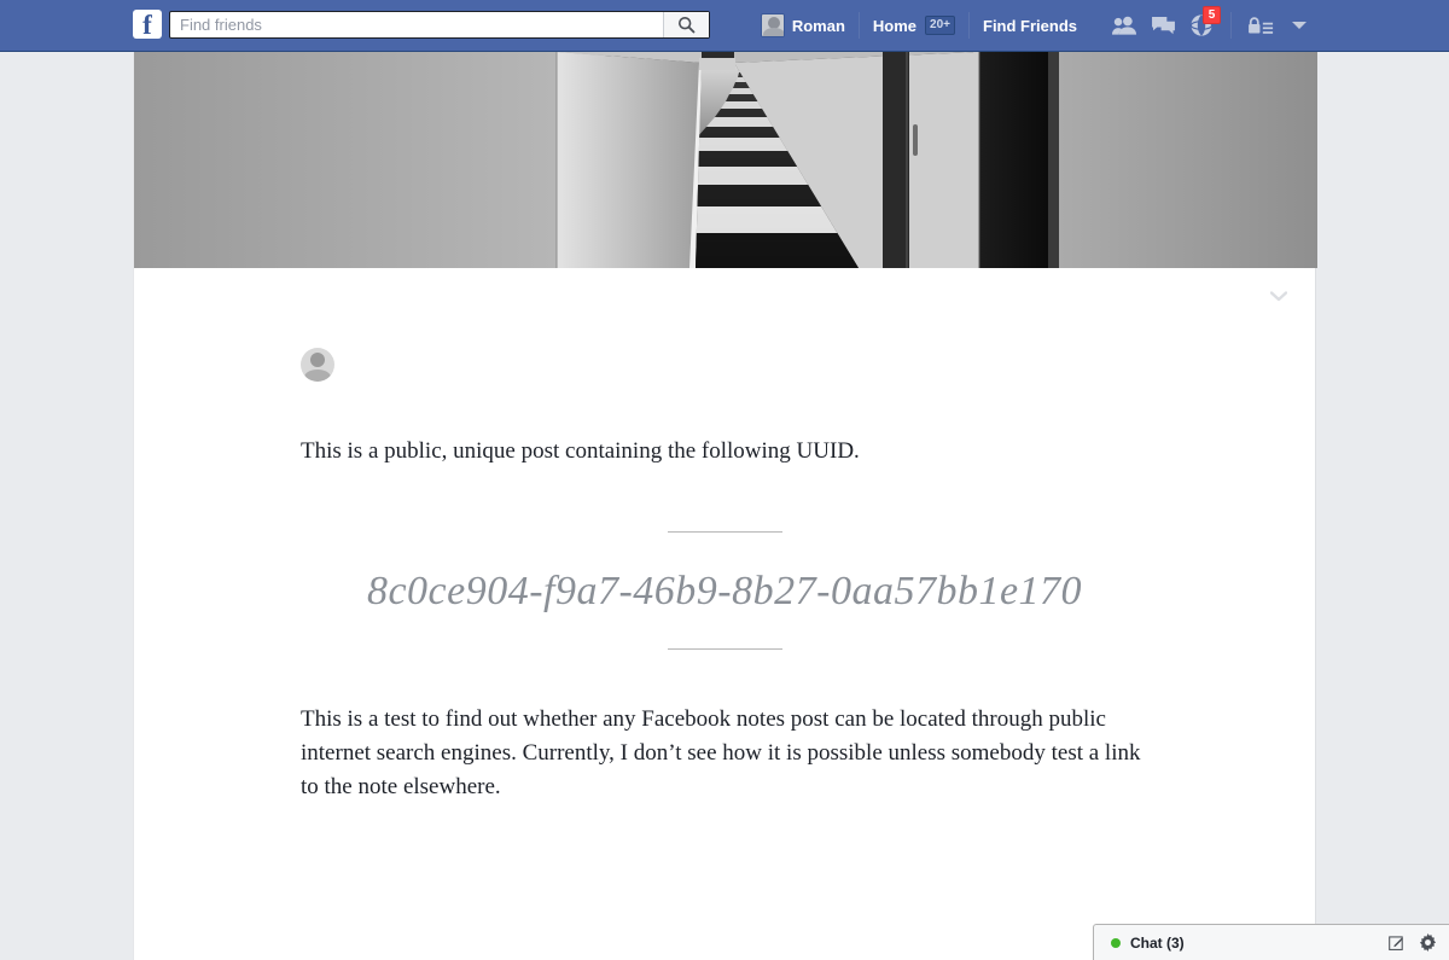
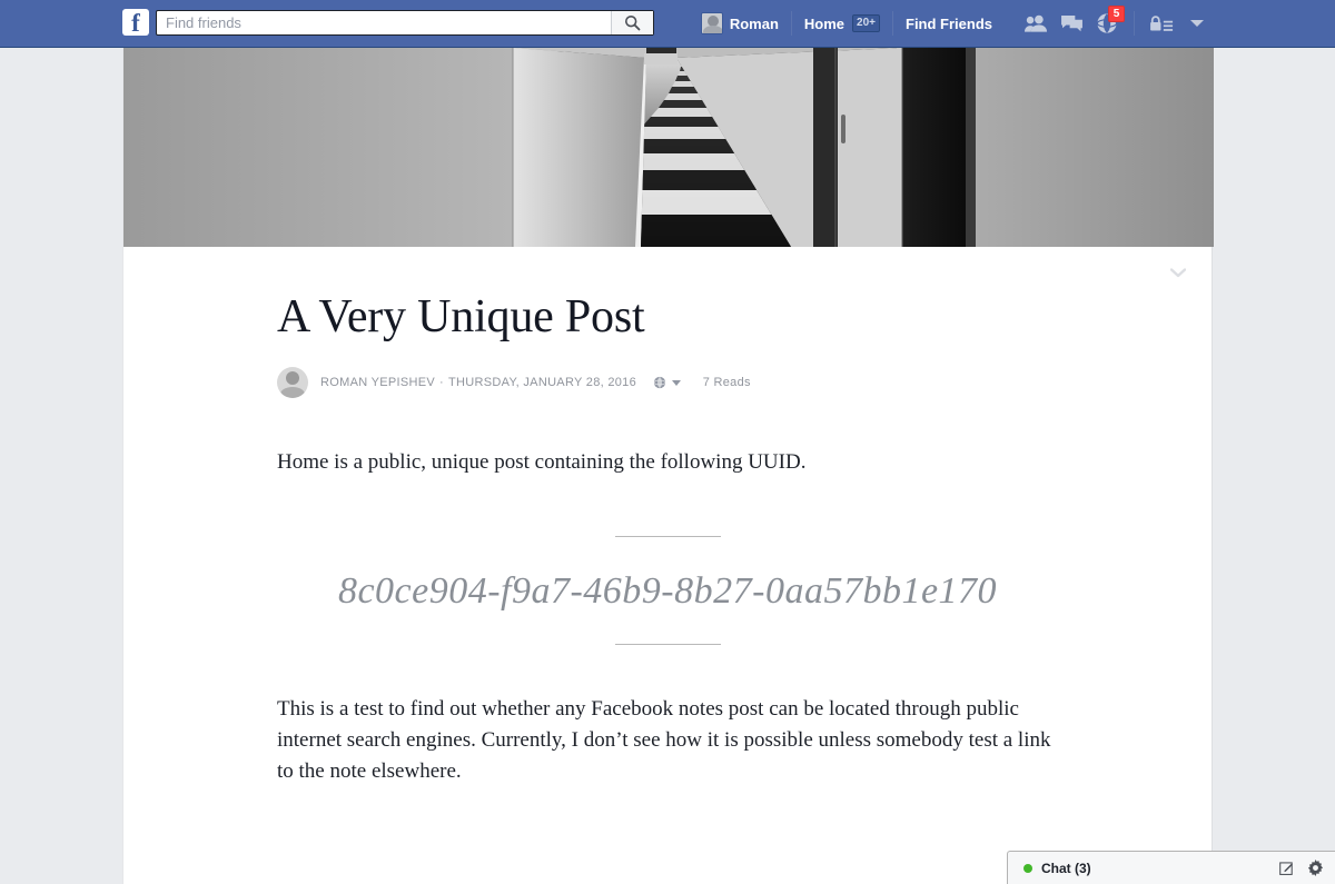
  f
  Find friends
  Roman
  Home
  20+
  Find Friends
  5
+ A Very Unique Post
+ ROMAN YEPISHEV · THURSDAY, JANUARY 28, 2016 7 Reads
- This is a public, unique post containing the following UUID.
+ Home is a public, unique post containing the following UUID.
  8c0ce904-f9a7-46b9-8b27-0aa57bb1e170
  This is a test to find out whether any Facebook notes post can be located through public internet search engines. Currently, I don’t see how it is possible unless somebody test a link to the note elsewhere.
  Chat (3)
